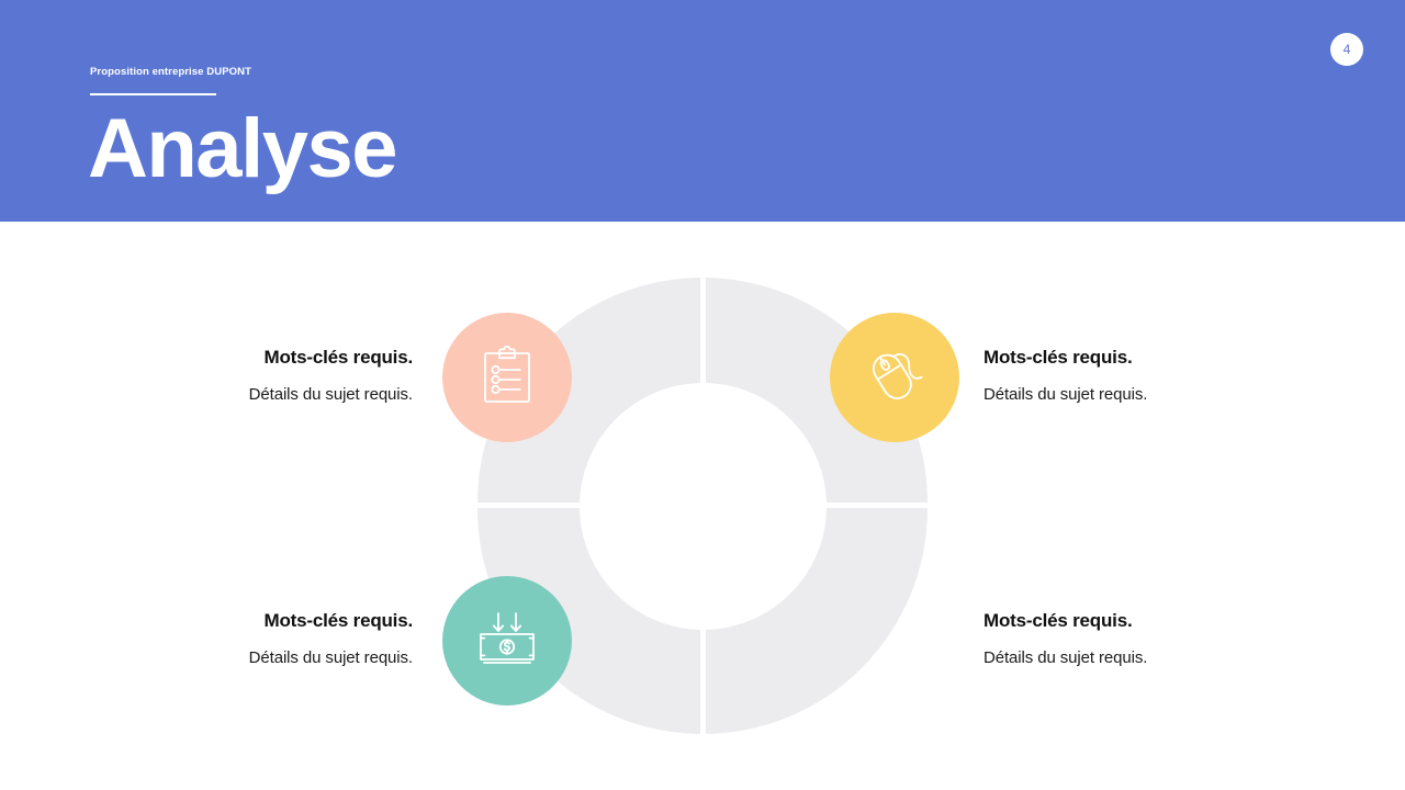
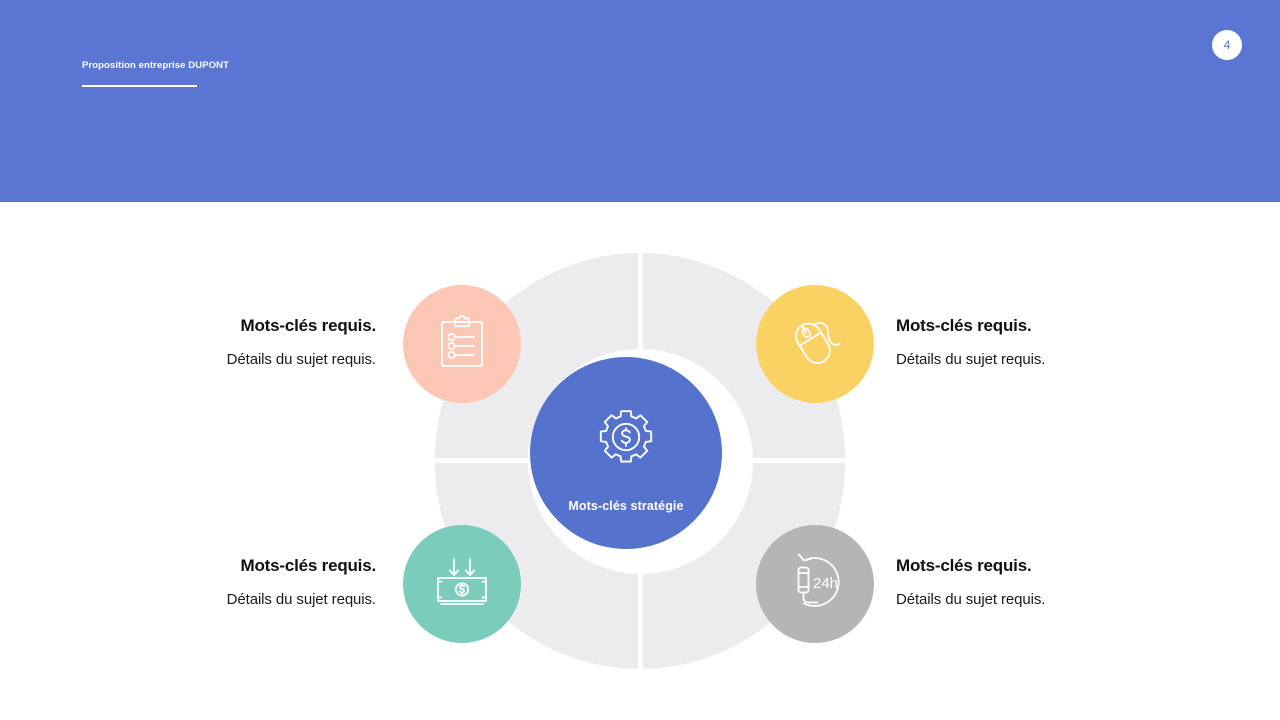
  Proposition entreprise DUPONT
- Analyse
  4
+ Mots-clés stratégie
+ 24h
  Mots-clés requis.
  Détails du sujet requis.
  Mots-clés requis.
  Détails du sujet requis.
  Mots-clés requis.
  Détails du sujet requis.
  Mots-clés requis.
  Détails du sujet requis.
